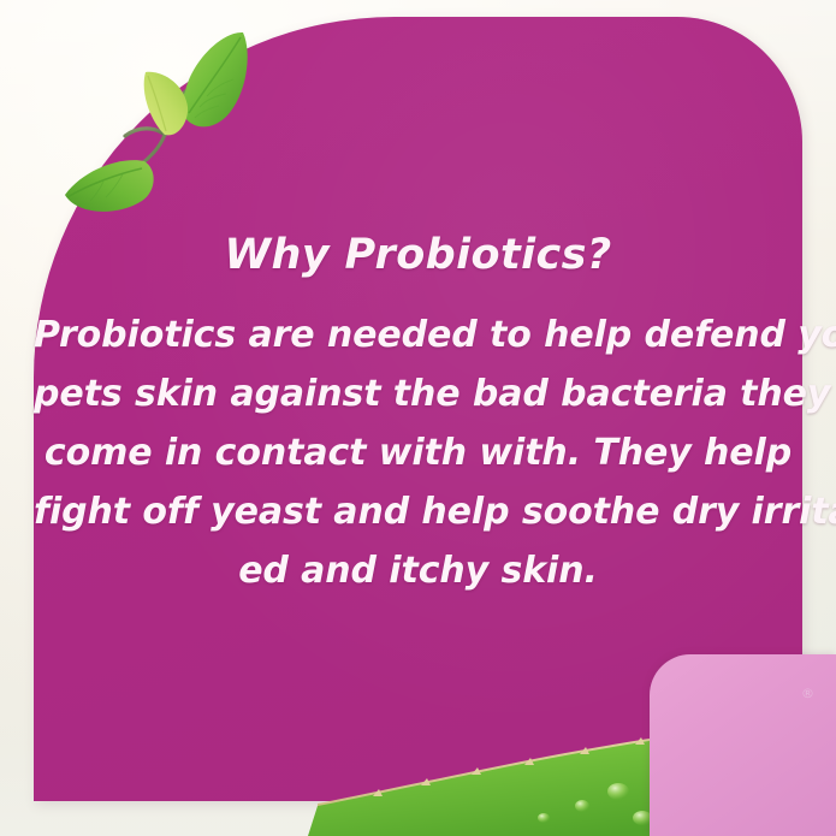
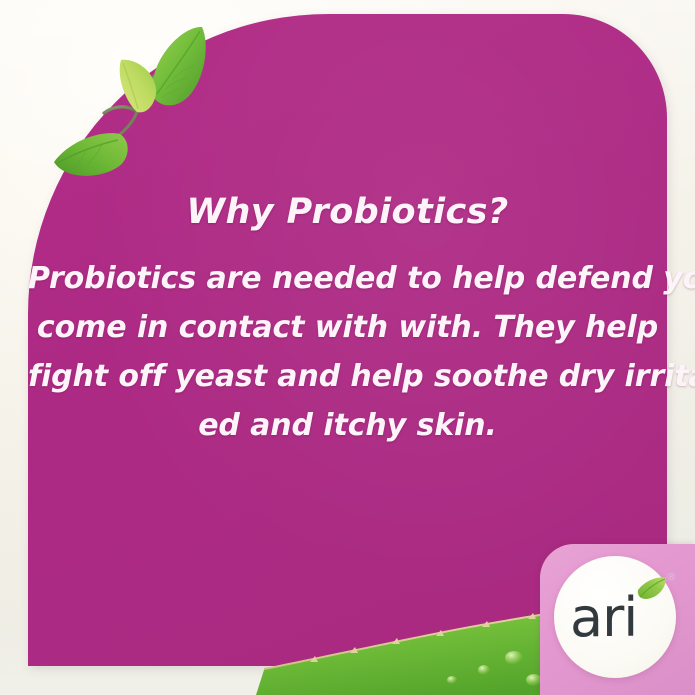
  Why Probiotics?
  Probiotics are needed to help defend yo
- pets skin against the bad bacteria they
  come in contact with with. They help
  fight off yeast and help soothe dry irrit
  ed and itchy skin.
+ ari
  ®
